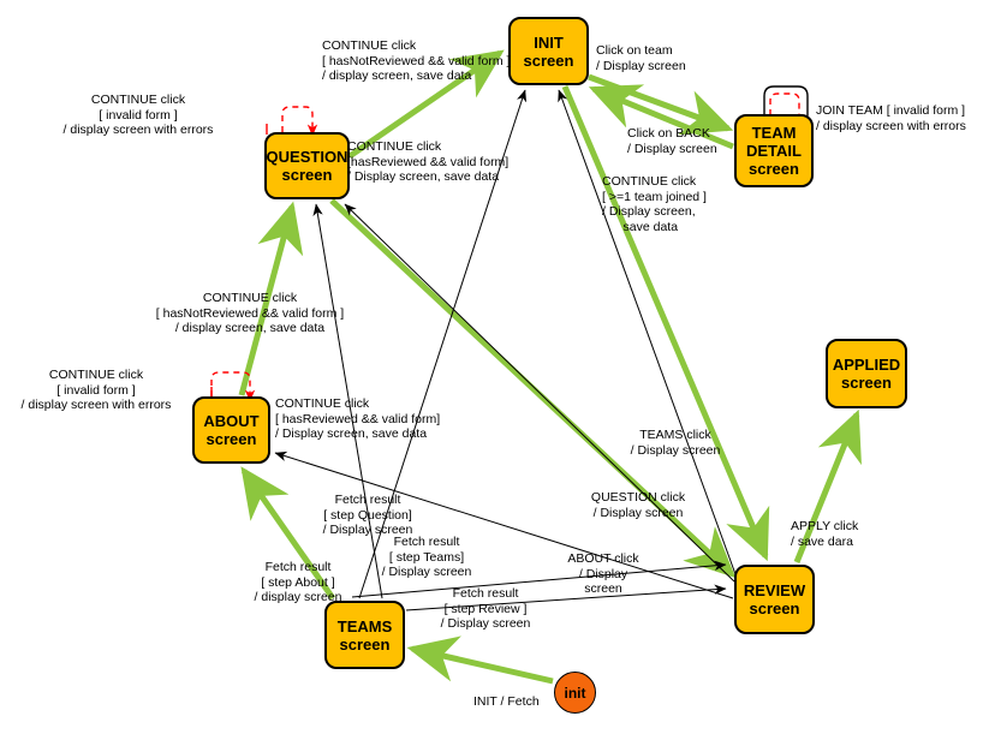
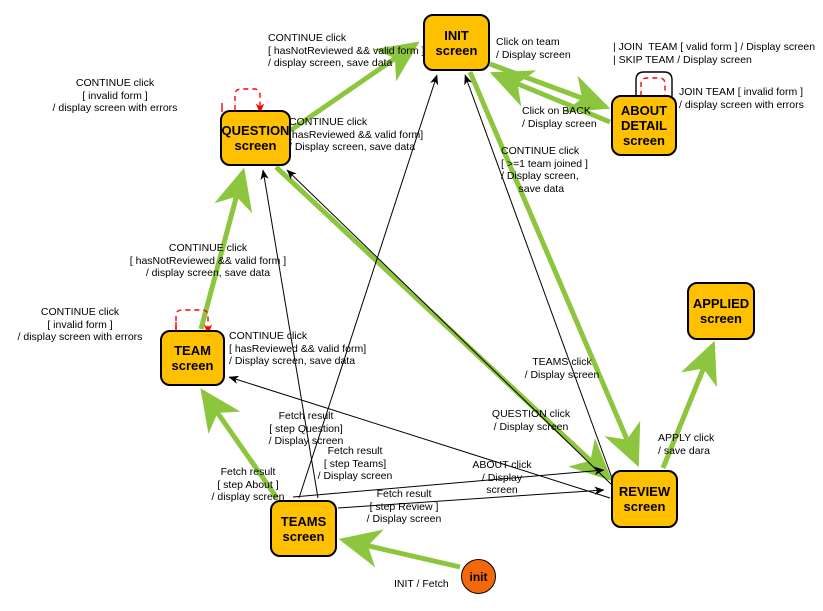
  INIT
  screen
- TEAM
+ ABOUT
  DETAIL
  screen
  QUESTION
  screen
  APPLIED
  screen
- ABOUT
+ TEAM
  screen
  REVIEW
  screen
  TEAMS
  screen
  init
  CONTINUE click
  [ hasNotReviewed && valid form
  / display screen, save data
  Click on team
  / Display screen
+ | JOIN TEAM [ valid form ] / Display screen
+ | SKIP TEAM / Display screen
  JOIN TEAM [ invalid form ]
  / display screen with errors
  CONTINUE click
  [ invalid form ]
  / display screen with errors
  Click on BACK
  / Display screen
  CONTINUE click
  hasReviewed && valid form]
  Display screen, save data
  CONTINUE click
  [ >=1 team joined ]
  / Display screen,
  save data
  CONTINUE click
  [ hasNotReviewed && valid form ]
  / display screen, save data
  CONTINUE click
  [ invalid form ]
  / display screen with errors
  CONTINUE click
  [ hasReviewed && valid form]
  / Display screen, save data
  TEAMS click
  / Display screen
  QUESTION click
  / Display screen
  Fetch result
  [ step Question]
  / Display screen
  APPLY click
  / save dara
  Fetch result
  [ step Teams]
  / Display screen
  Fetch result
  [ step About ]
  / display screen
  ABOUT click
  / Display
  screen
  Fetch result
  [ step Review ]
  / Display screen
  INIT / Fetch
